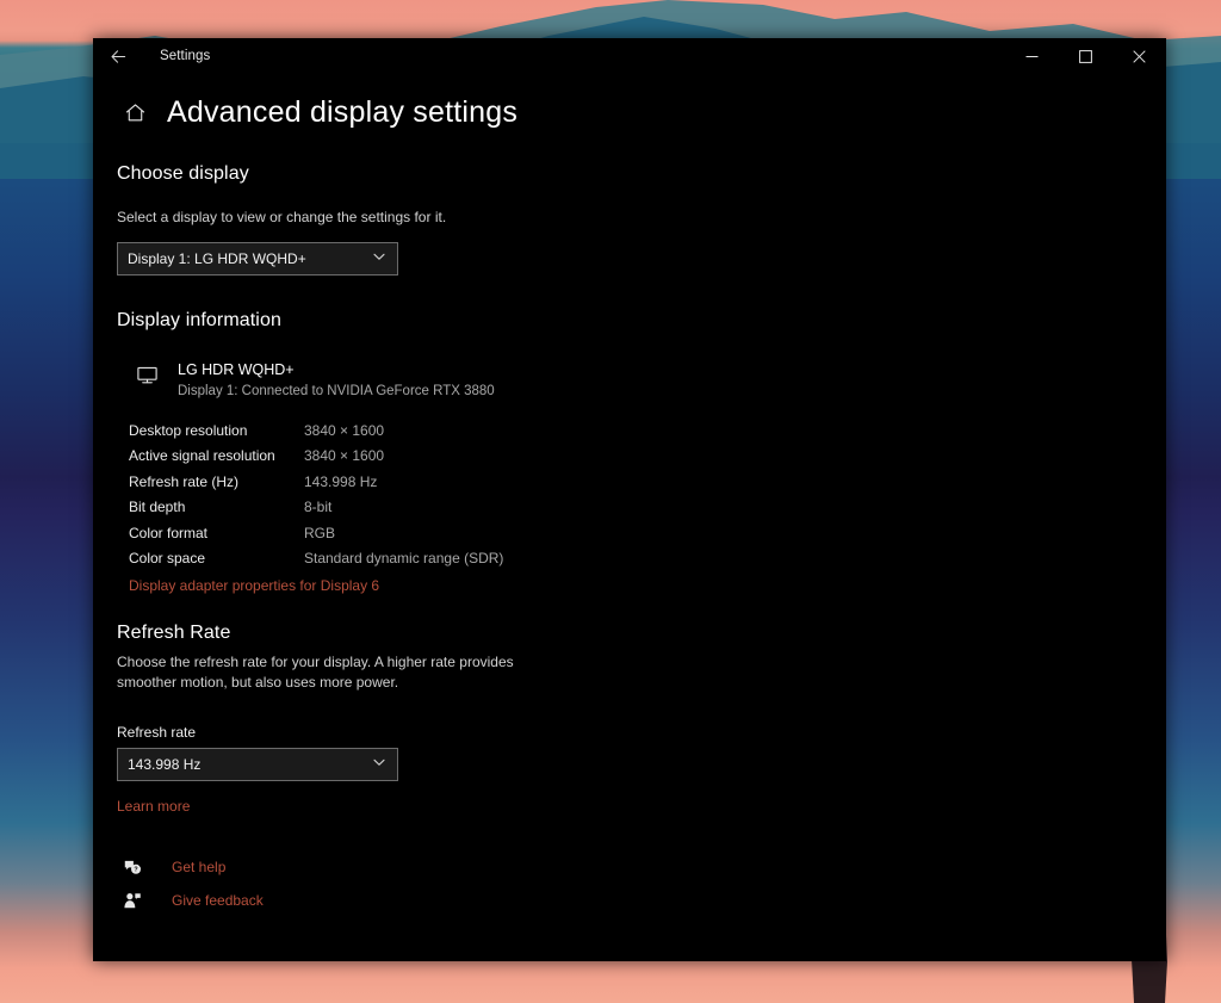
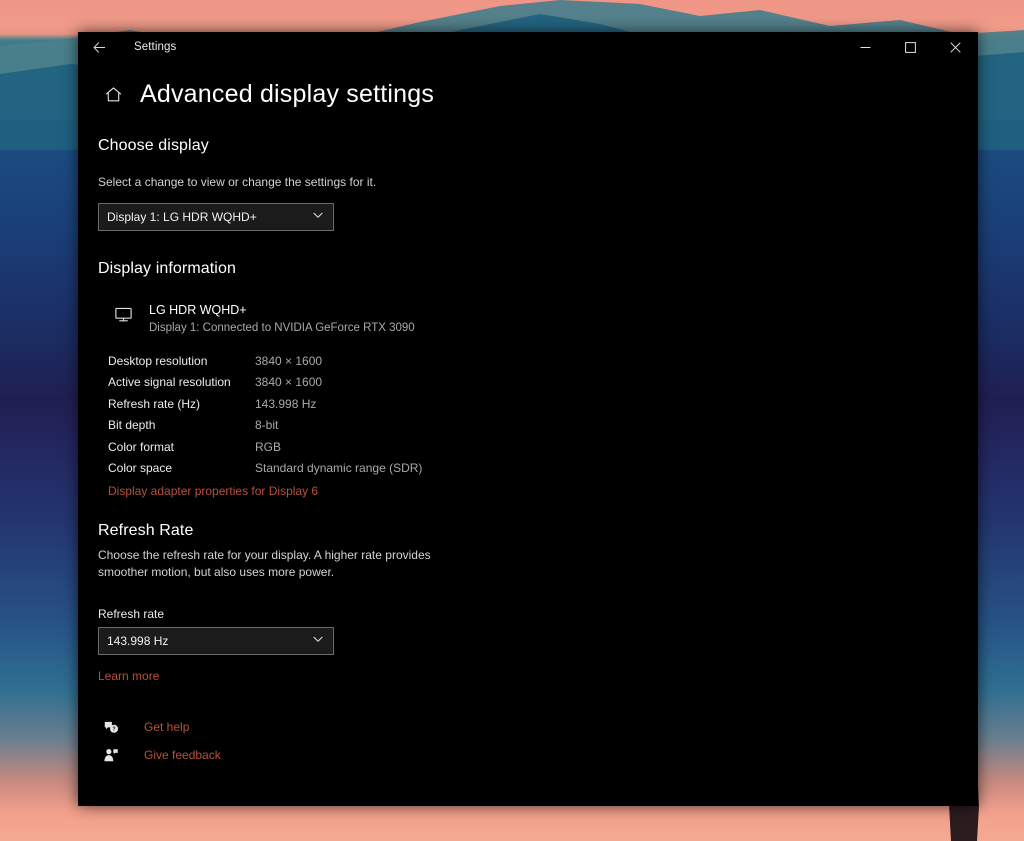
  Settings
  Advanced display settings
  Choose display
- Select a display to view or change the settings for it.
+ Select a change to view or change the settings for it.
  Display 1: LG HDR WQHD+
  Display information
  LG HDR WQHD+
- Display 1: Connected to NVIDIA GeForce RTX 3880
+ Display 1: Connected to NVIDIA GeForce RTX 3090
  Desktop resolution
  3840 × 1600
  Active signal resolution
  3840 × 1600
  Refresh rate (Hz)
  143.998 Hz
  Bit depth
  8-bit
  Color format
  RGB
  Color space
  Standard dynamic range (SDR)
  Display adapter properties for Display 6
  Refresh Rate
  Choose the refresh rate for your display. A higher rate provides smoother motion, but also uses more power.
  Refresh rate
  143.998 Hz
  Learn more
  Get help
  Give feedback
